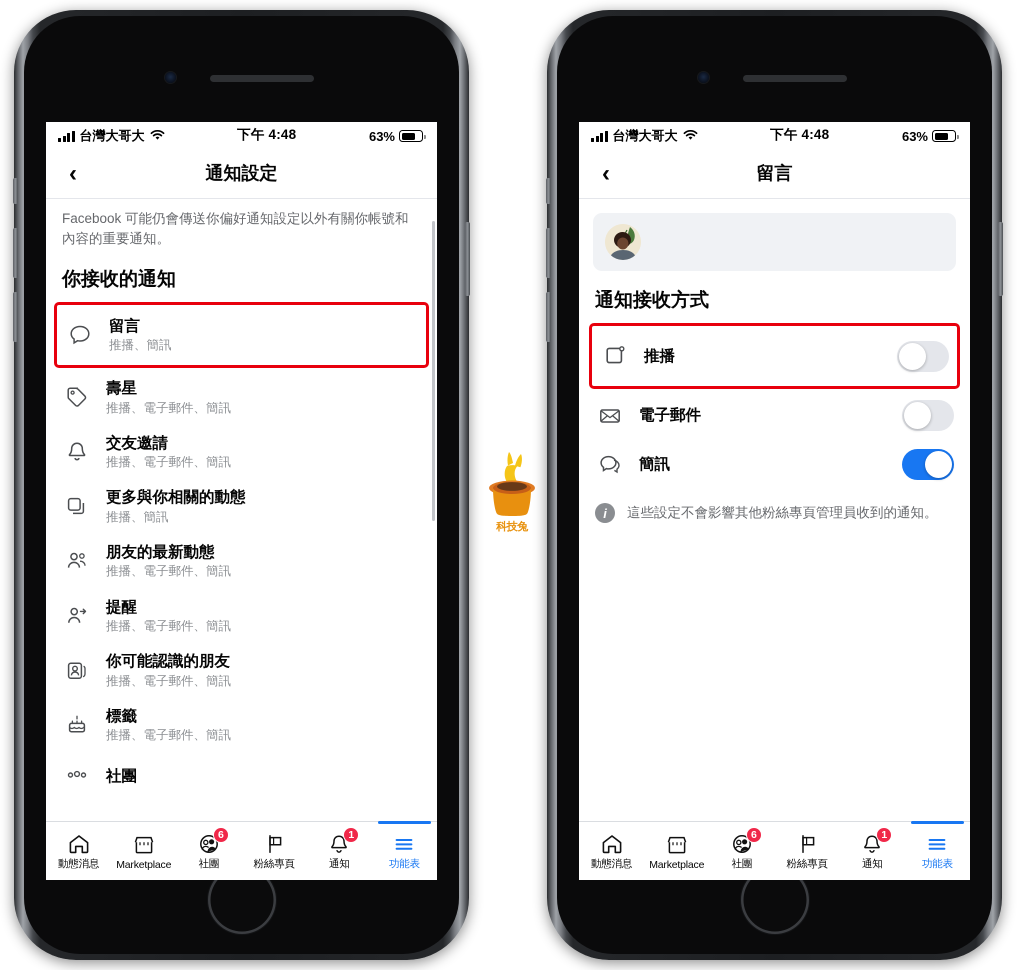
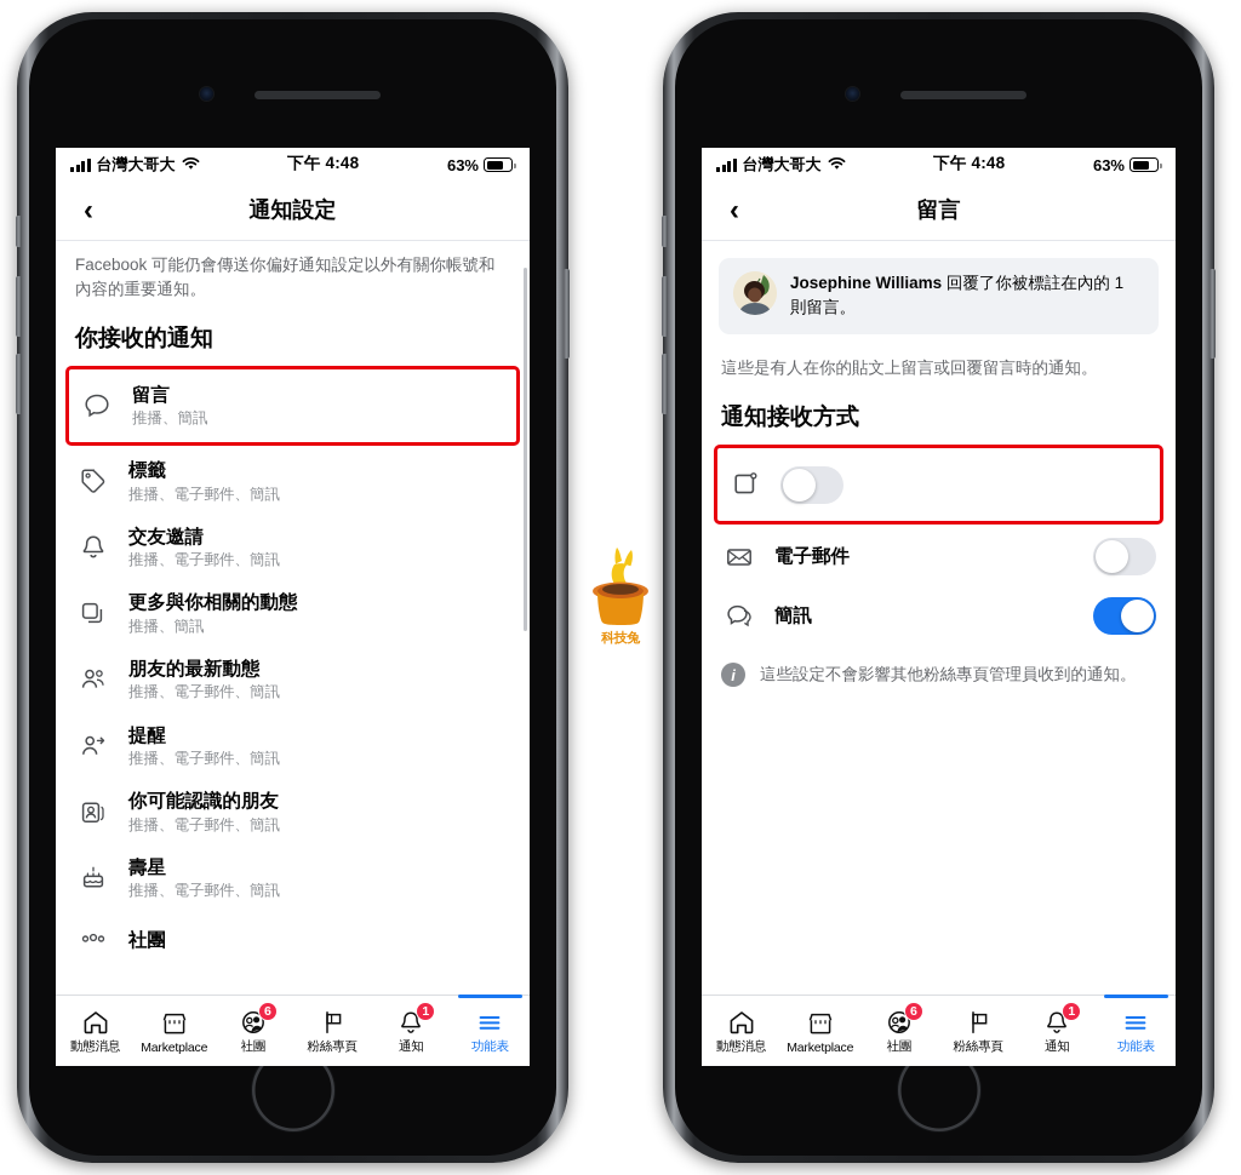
  台灣大哥大
  下午 4:48
  63%
  ‹
  通知設定
  Facebook 可能仍會傳送你偏好通知設定以外有關你帳號和內容的重要通知。
  你接收的通知
  留言
  推播、簡訊
- 壽星
+ 標籤
  推播、電子郵件、簡訊
  交友邀請
  推播、電子郵件、簡訊
  更多與你相關的動態
  推播、簡訊
  朋友的最新動態
  推播、電子郵件、簡訊
  提醒
  推播、電子郵件、簡訊
  你可能認識的朋友
  推播、電子郵件、簡訊
- 標籤
+ 壽星
  推播、電子郵件、簡訊
  社團
  動態消息
  Marketplace
  6
  社團
  粉絲專頁
  1
  通知
  功能表
  台灣大哥大
  下午 4:48
  63%
  ‹
  留言
+ Josephine Williams 回覆了你被標註在內的 1 則留言。
+ 這些是有人在你的貼文上留言或回覆留言時的通知。
  通知接收方式
- 推播
  電子郵件
  簡訊
  i
  這些設定不會影響其他粉絲專頁管理員收到的通知。
  動態消息
  Marketplace
  6
  社團
  粉絲專頁
  1
  通知
  功能表
  科技兔
